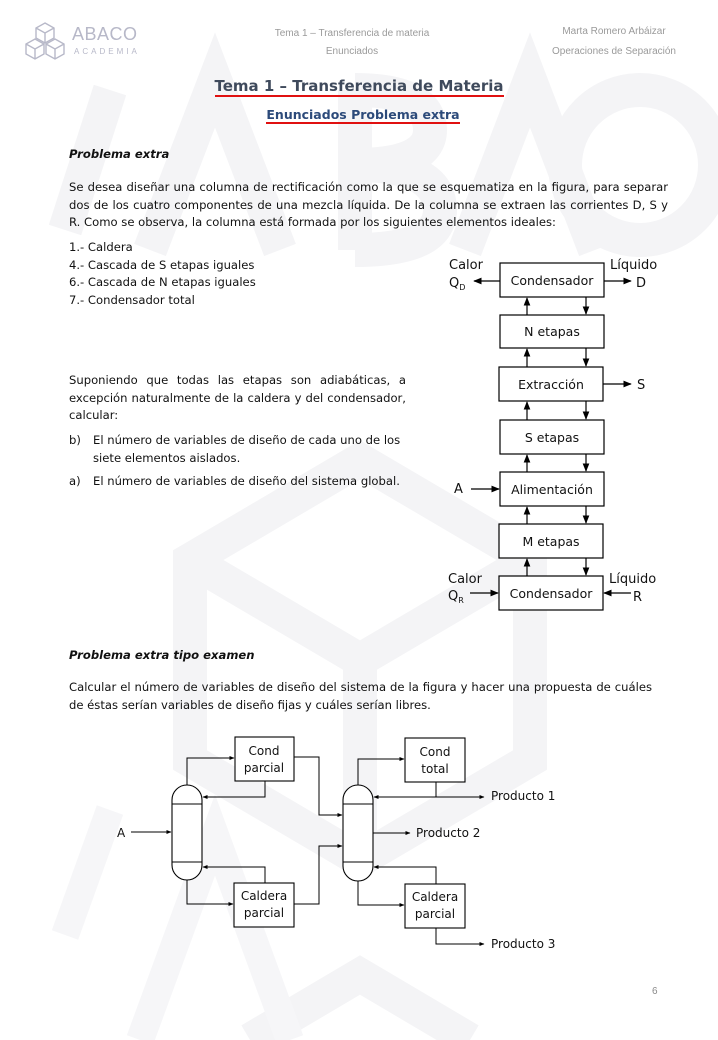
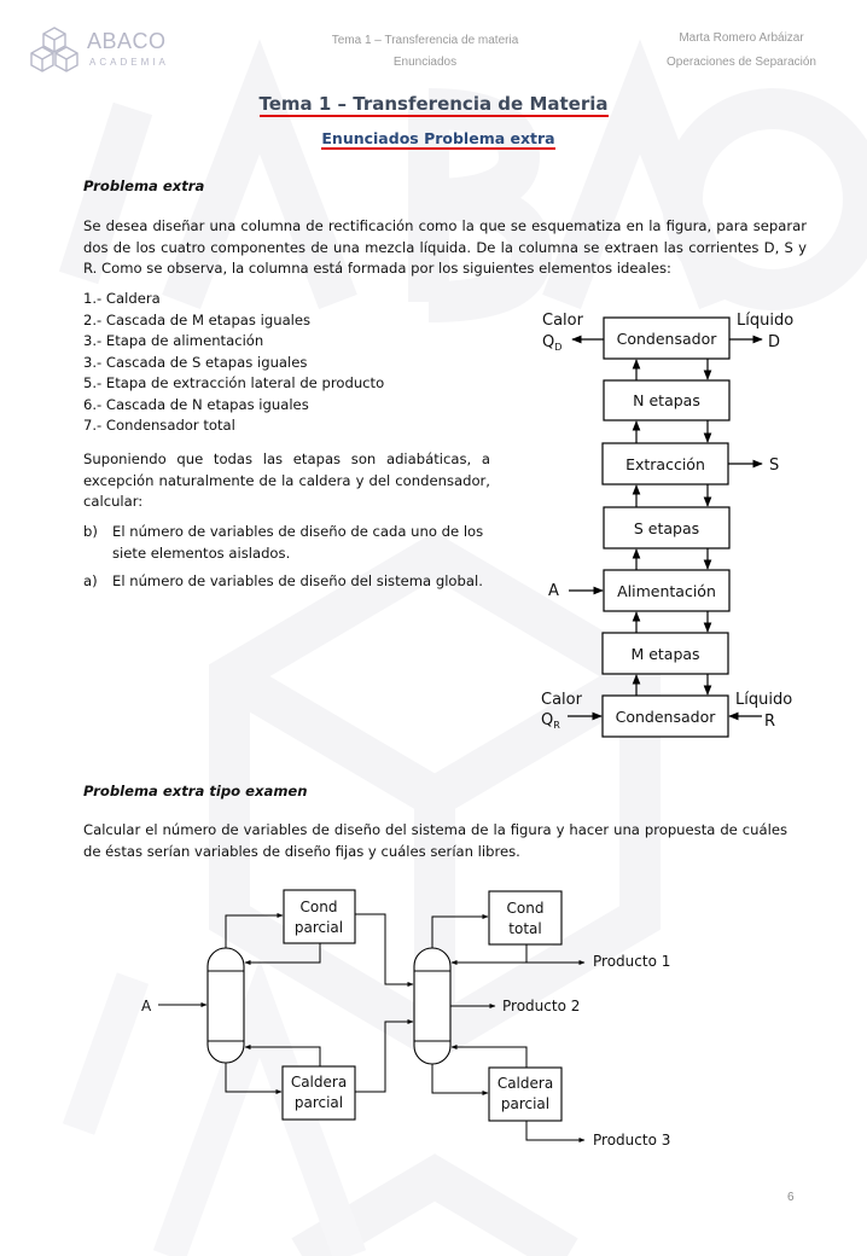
  ABACO
  ACADEMIA
  Tema 1 – Transferencia de materia
  Enunciados
  Marta Romero Arbáizar
  Operaciones de Separación
  Tema 1 – Transferencia de Materia
  Enunciados Problema extra
  Problema extra
  Se desea diseñar una columna de rectificación como la que se esquematiza en la figura, para separar dos de los cuatro componentes de una mezcla líquida. De la columna se extraen las corrientes D, S y R. Como se observa, la columna está formada por los siguientes elementos ideales:
  1.- Caldera
+ 2.- Cascada de M etapas iguales
+ 3.- Etapa de alimentación
- 4.- Cascada de S etapas iguales
+ 3.- Cascada de S etapas iguales
+ 5.- Etapa de extracción lateral de producto
  6.- Cascada de N etapas iguales
  7.- Condensador total
  Suponiendo que todas las etapas son adiabáticas, a excepción naturalmente de la caldera y del condensador, calcular:
  b)
  El número de variables de diseño de cada uno de los siete elementos aislados.
  a)
  El número de variables de diseño del sistema global.
  Condensador
  N etapas
  Extracción
  S etapas
  Alimentación
  M etapas
  Condensador
  Calor
  QD
  Líquido
  D
  S
  A
  Calor
  QR
  Líquido
  R
  Problema extra tipo examen
  Calcular el número de variables de diseño del sistema de la figura y hacer una propuesta de cuáles de éstas serían variables de diseño fijas y cuáles serían libres.
  Cond
  parcial
  Caldera
  parcial
  Cond
  total
  Caldera
  parcial
  A
  Producto 1
  Producto 2
  Producto 3
  6
